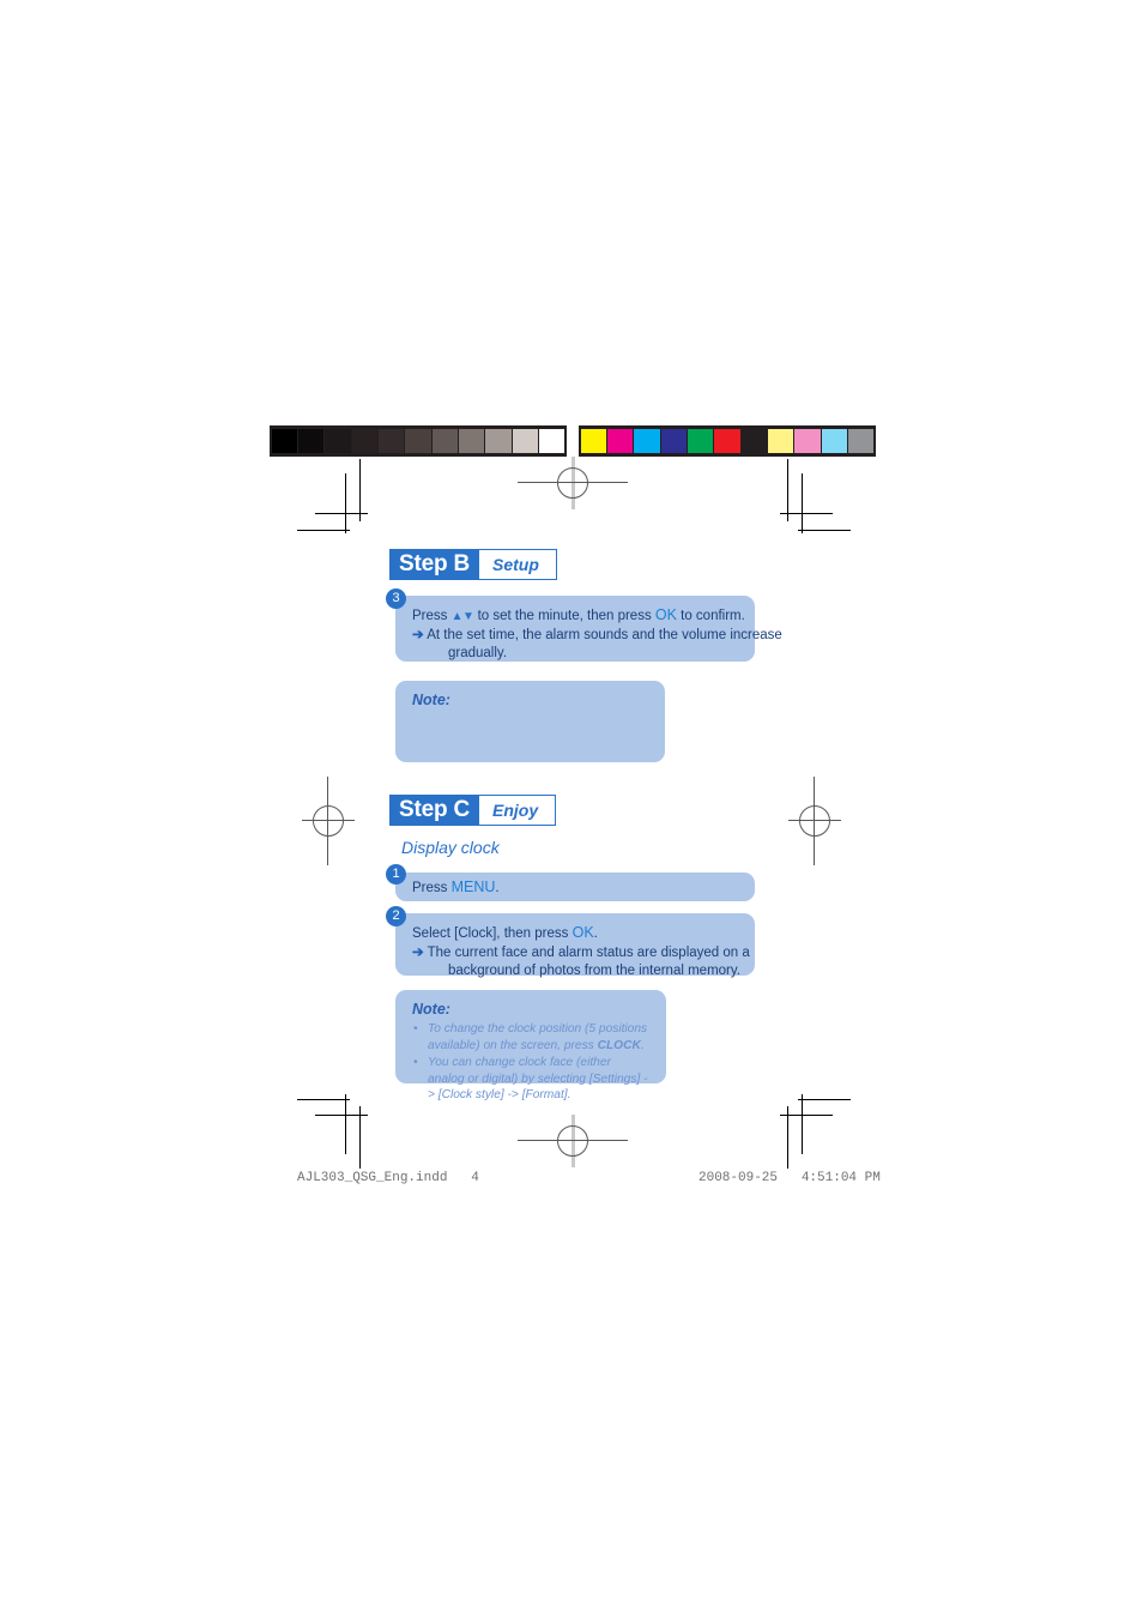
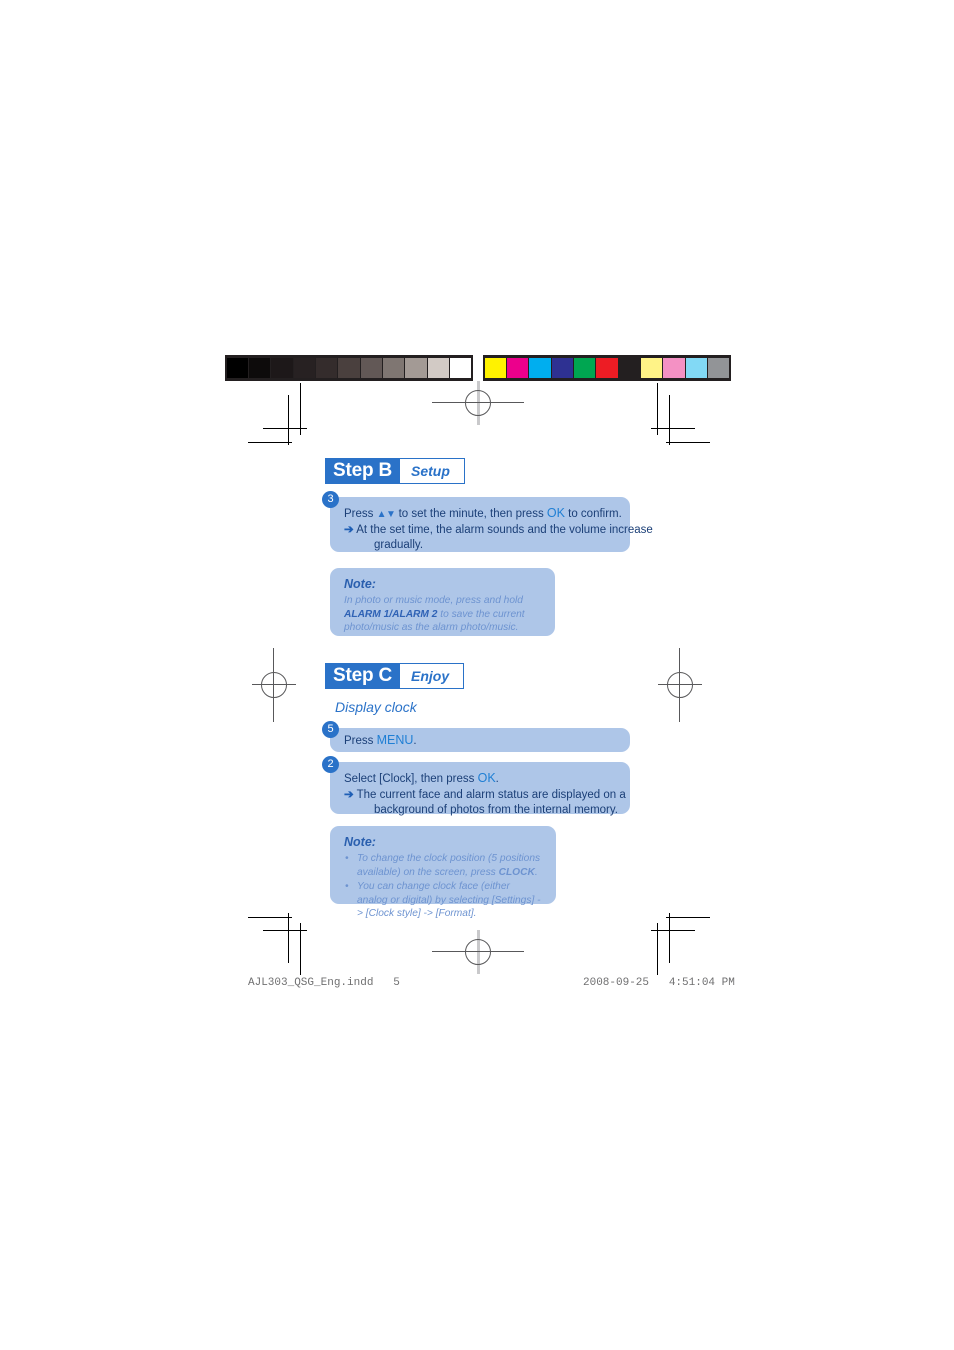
  Step B
  Setup
  3
  Press ▲▼ to set the minute, then press OK to confirm.
  ➔ At the set time, the alarm sounds and the volume increase
  gradually.
  Note:
+ In photo or music mode, press and hold ALARM 1/ALARM 2 to save the current photo/music as the alarm photo/music.
  Step C
  Enjoy
  Display clock
- 1
+ 5
  Press MENU.
  2
  Select [Clock], then press OK.
  ➔ The current face and alarm status are displayed on a
  background of photos from the internal memory.
  Note:
  •
  To change the clock position (5 positions available) on the screen, press CLOCK.
  •
  You can change clock face (either analog or digital) by selecting [Settings] -> [Clock style] -> [Format].
- AJL303_QSG_Eng.indd 4
+ AJL303_QSG_Eng.indd 5
  2008-09-25 4:51:04 PM
